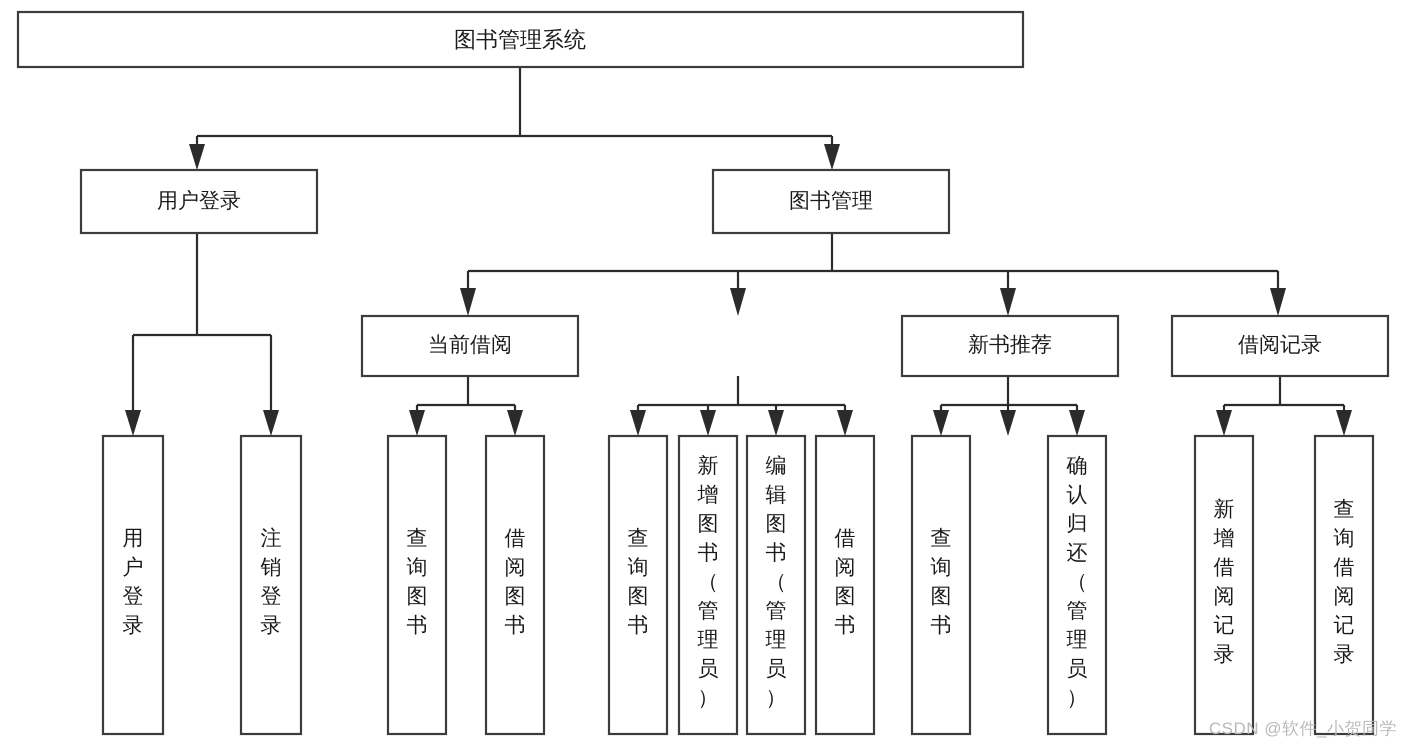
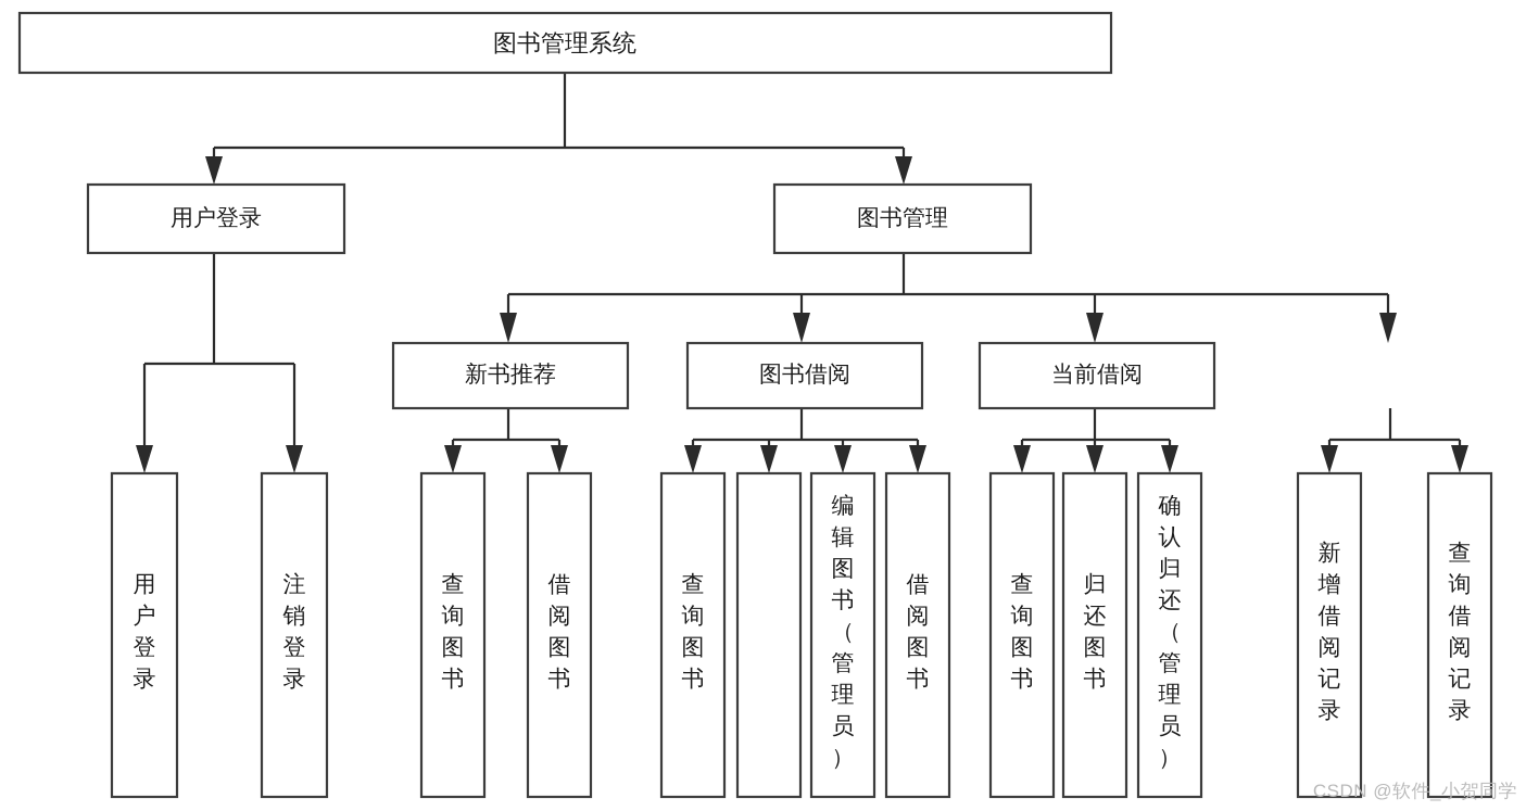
  图书管理系统
  用户登录
  图书管理
- 当前借阅
+ 新书推荐
+ 图书借阅
- 新书推荐
+ 当前借阅
- 借阅记录
  用户登录
  注销登录
  查询图书
  借阅图书
  查询图书
- 新增图书（管理员）
  编辑图书（管理员）
  借阅图书
  查询图书
+ 归还图书
  确认归还（管理员）
  新增借阅记录
  查询借阅记录
  CSDN @软件_小贺同学
